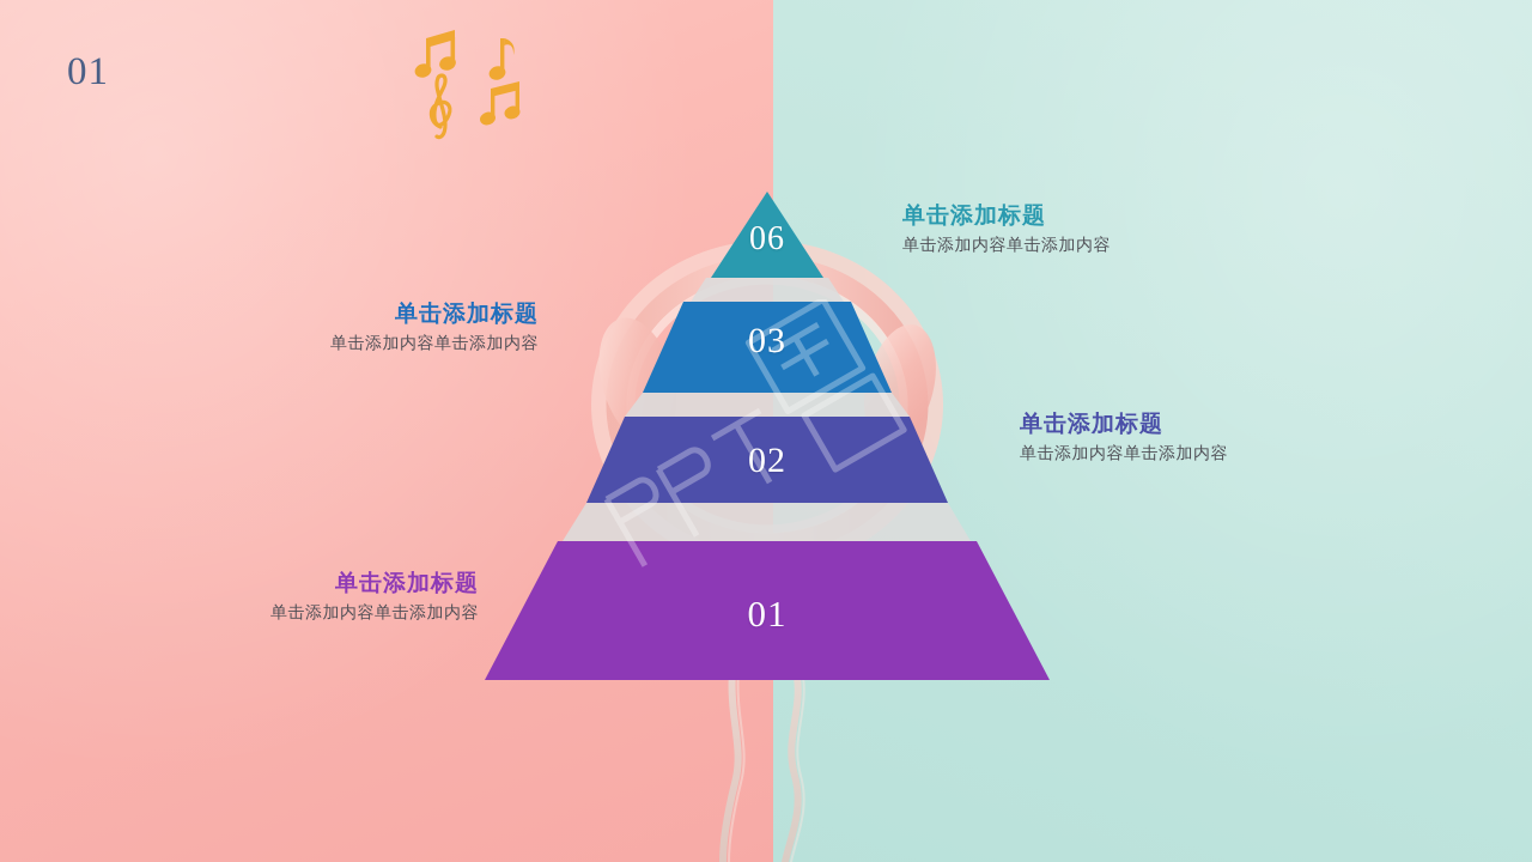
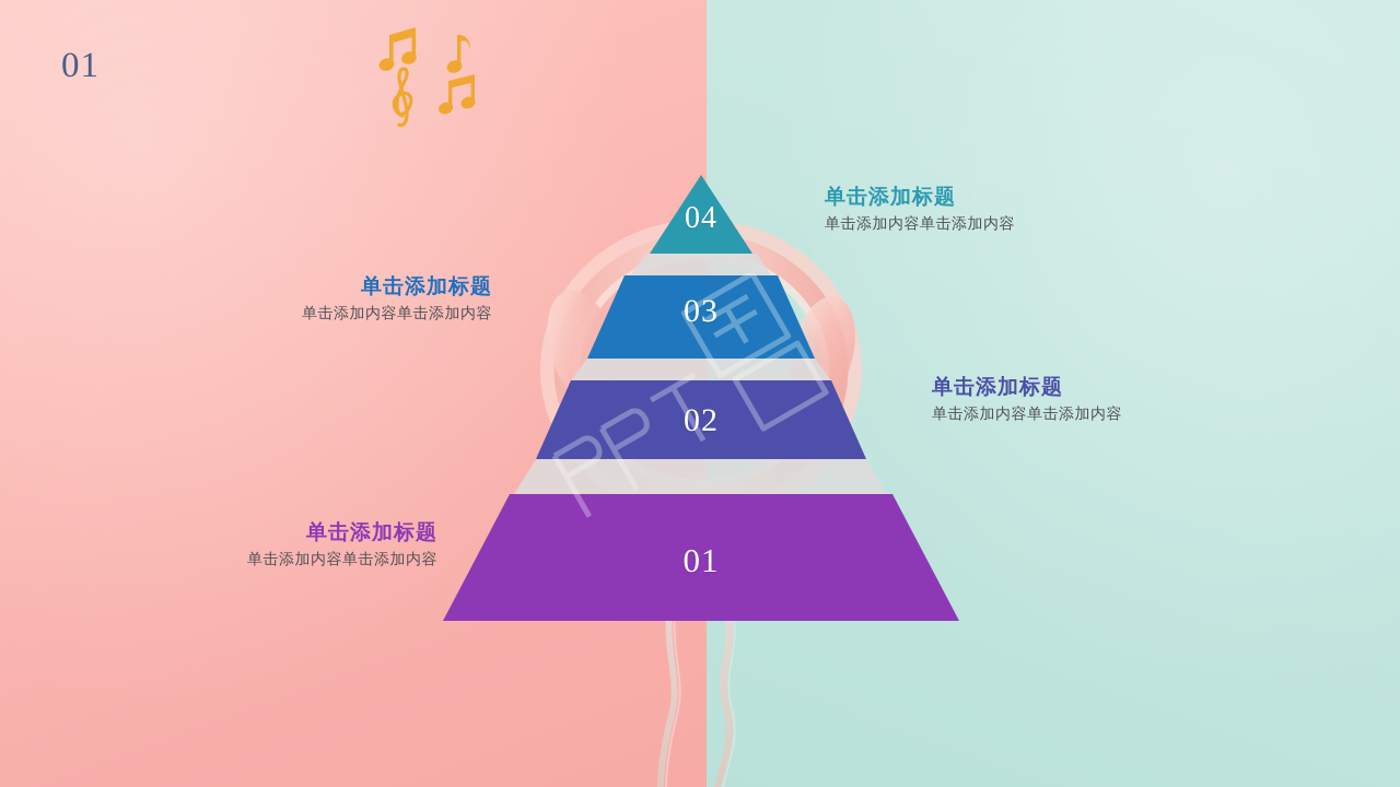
  01
- 06
+ 04
  03
  02
  01
  单击添加标题
  单击添加内容单击添加内容
  单击添加标题
  单击添加内容单击添加内容
  单击添加标题
  单击添加内容单击添加内容
  单击添加标题
  单击添加内容单击添加内容
